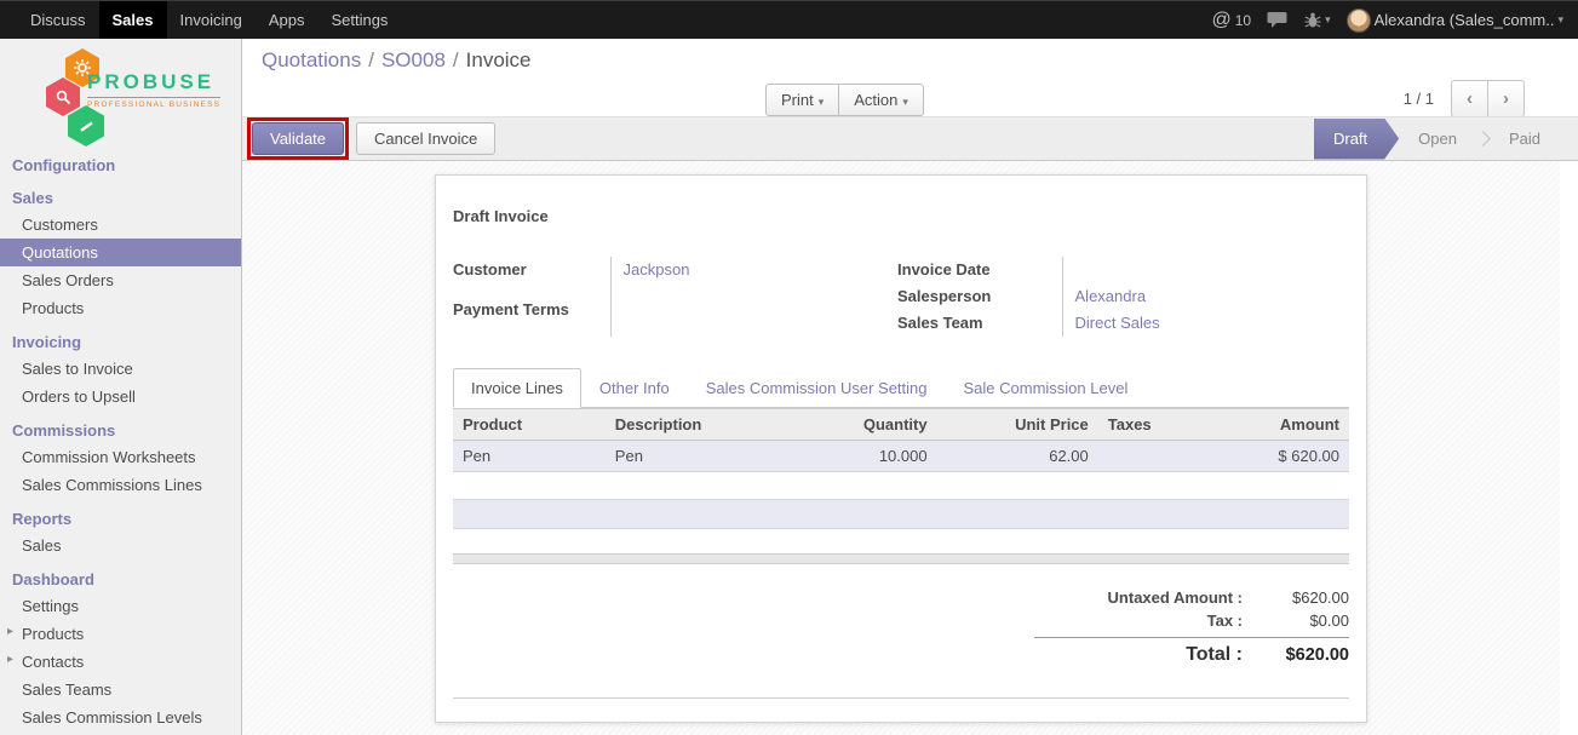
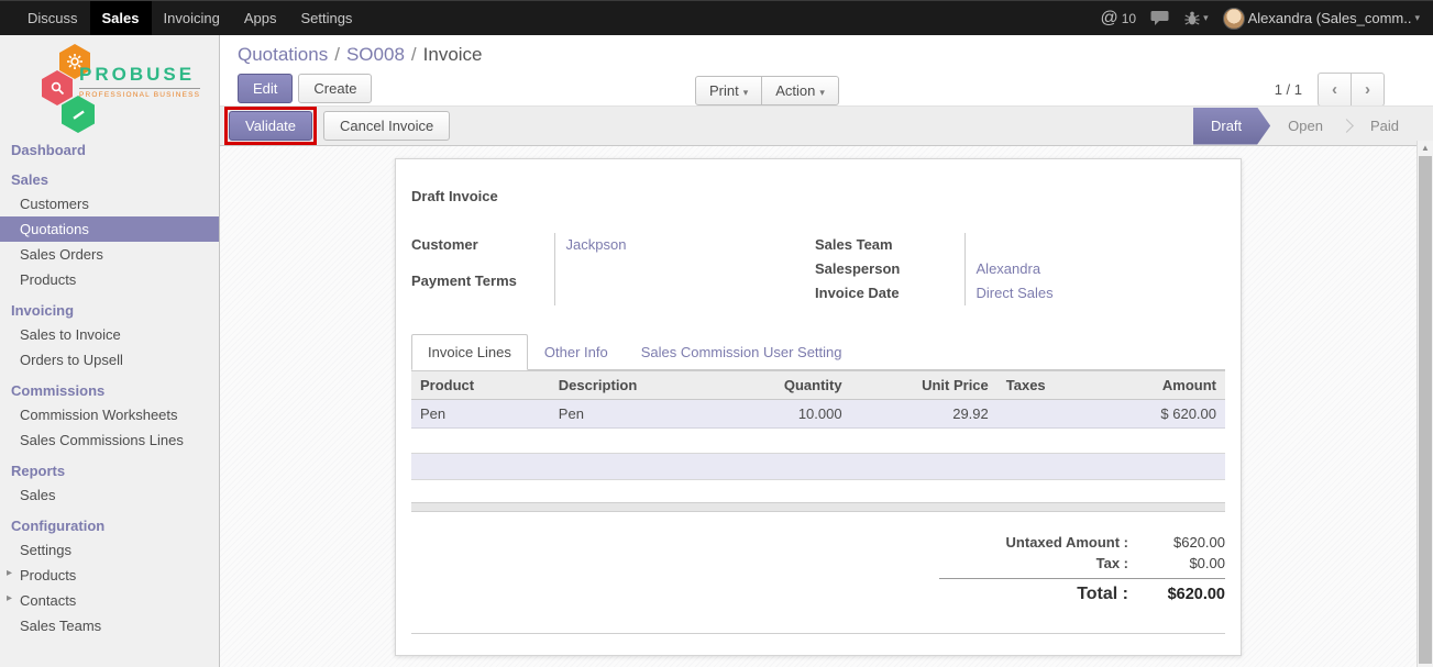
  Discuss
  Sales
  Invoicing
  Apps
  Settings
  @
  10
  ▾
  Alexandra (Sales_comm..
  ▾
  PROBUSE
- Configuration
+ Dashboard
  Sales
  Customers
  Quotations
  Sales Orders
  Products
  Invoicing
  Sales to Invoice
  Orders to Upsell
  Commissions
  Commission Worksheets
  Sales Commissions Lines
  Reports
  Sales
- Dashboard
+ Configuration
  Settings
  ▸
  Products
  ▸
  Contacts
  Sales Teams
- Sales Commission Levels
  Quotations / SO008 / Invoice
+ Edit
+ Create
  Print ▾
  Action ▾
  1 / 1
  ‹
  ›
  Validate
  Cancel Invoice
  Draft
  Open
  Paid
  Draft Invoice
  Customer	Jackpson
  Payment Terms
- Invoice Date
+ Sales Team
  Salesperson	Alexandra
- Sales Team	Direct Sales
+ Invoice Date	Direct Sales
  Invoice Lines
  Other Info
  Sales Commission User Setting
- Sale Commission Level
  Product	Description	Quantity	Unit Price	Taxes	Amount
- Pen	Pen	10.000	62.00		$ 620.00
+ Pen	Pen	10.000	29.92		$ 620.00
  Untaxed Amount :
  $620.00
  Tax :
  $0.00
  Total :
  $620.00
+ ▲
